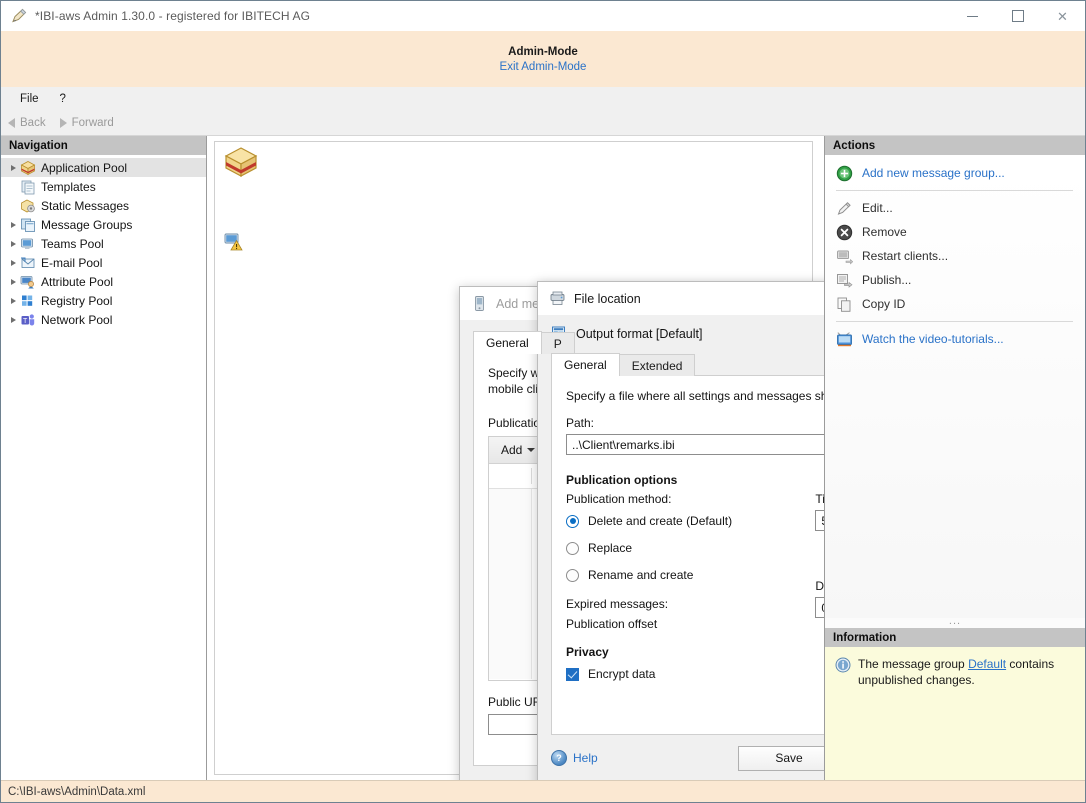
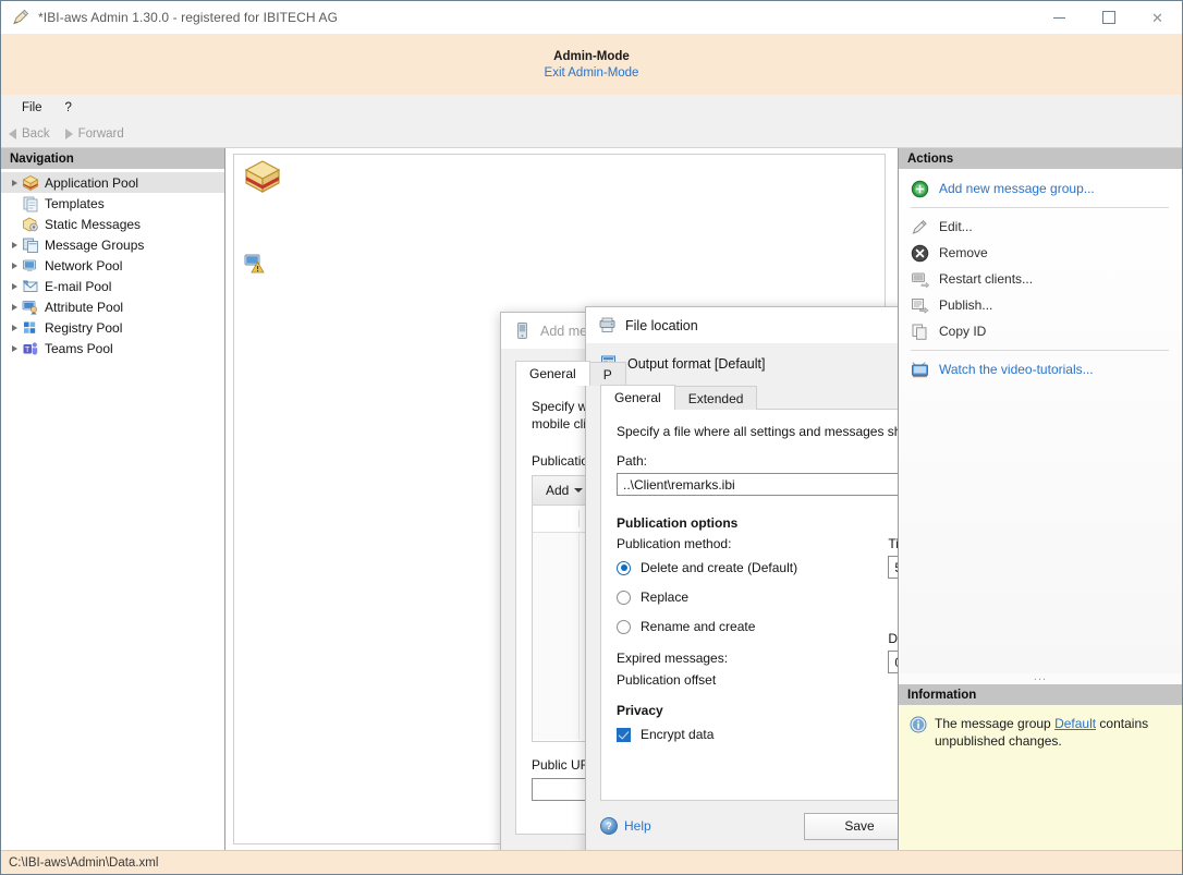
  *IBI-aws Admin 1.30.0 - registered for IBITECH AG
  ✕
  Admin-Mode
  Exit Admin-Mode
  File
  ?
  Back
  Forward
  Navigation
  Application Pool
  Templates
  Static Messages
  Message Groups
- Teams Pool
+ Network Pool
  E-mail Pool
  Attribute Pool
  Registry Pool
- Network Pool
+ Teams Pool
  Add me
  General
  P
  Specify w
  mobile cl
  Publicati
  Add
  Public U
  File location
  Output format [Default]
  General
  Extended
  Specify a file where all settings and messages s
  Path:
  ..\Client\remarks.ibi
  Publication options
  Publication method:
  Delete and create (Default)
  Replace
  Rename and create
  Expired messages:
  Publication offset
  Privacy
  Encrypt data
  ?
  Help
  Save
  Actions
  Add new message group...
  Edit...
  Remove
  Restart clients...
  Publish...
  Copy ID
  Watch the video-tutorials...
  ...
  Information
  The message group Default contains unpublished changes.
  C:\IBI-aws\Admin\Data.xml
